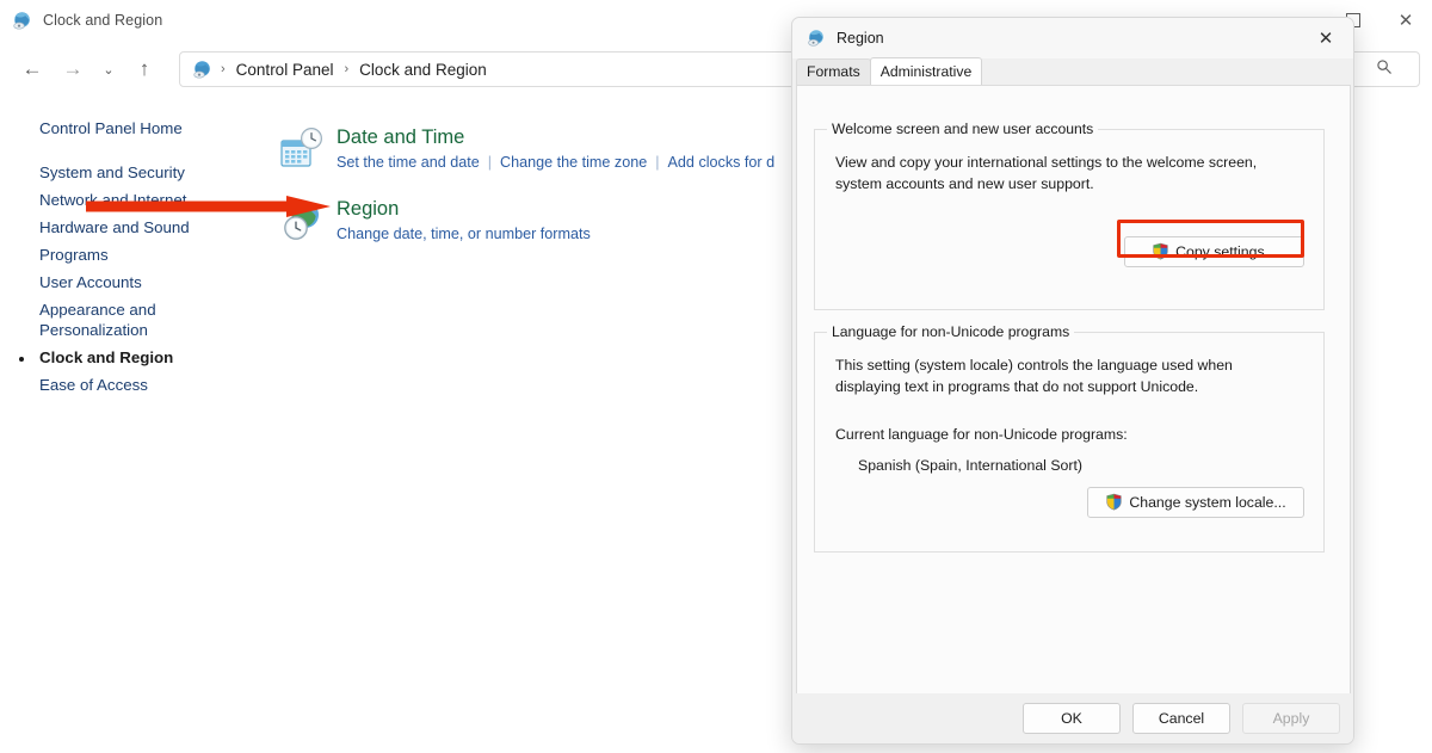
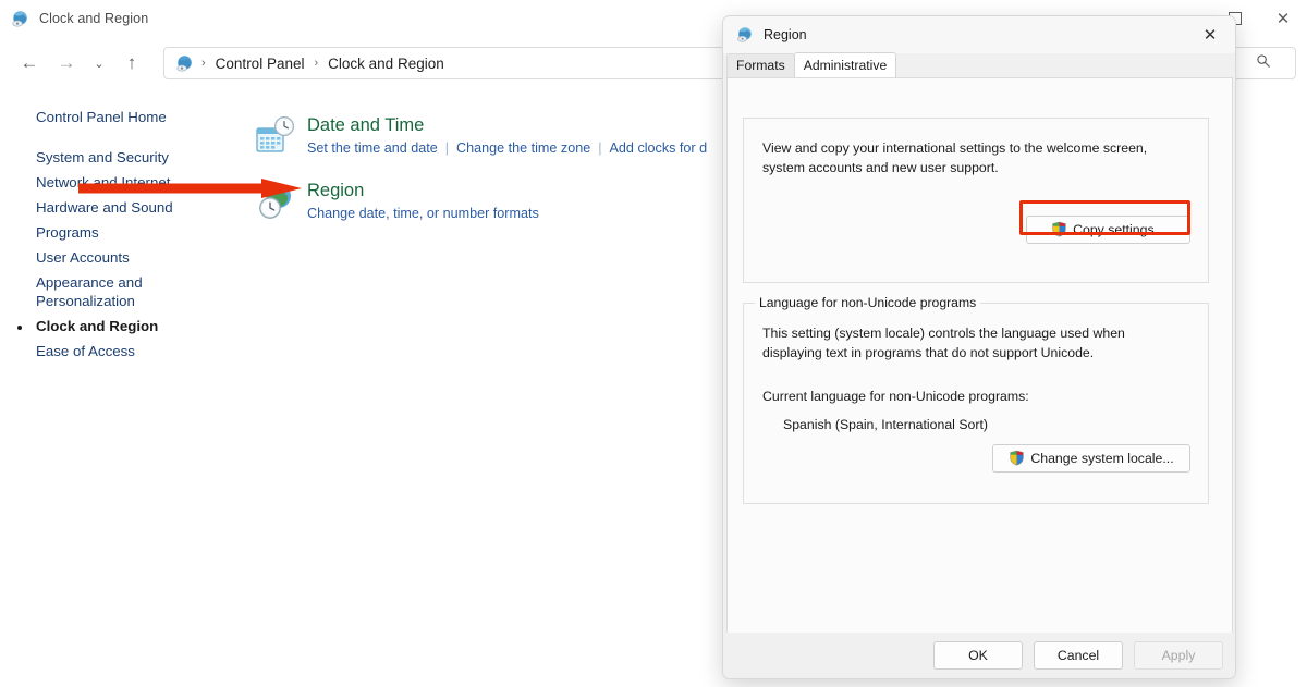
  Clock and Region
  ✕
  ←
  →
  ⌄
  ↑
  ›
  Control Panel
  ›
  Clock and Region
  Control Panel Home
  System and Security
  Network and Internet
  Hardware and Sound
  Programs
  User Accounts
  Appearance and
  Personalization
  Clock and Region
  Ease of Access
  Date and Time
  Set the time and date | Change the time zone | Add clocks for d
  Region
  Change date, time, or number formats
  Region
  ✕
  Formats
  Administrative
- Welcome screen and new user accounts
  View and copy your international settings to the welcome screen, system accounts and new user support.
  Copy settings...
  Language for non-Unicode programs
  This setting (system locale) controls the language used when displaying text in programs that do not support Unicode.
  Current language for non-Unicode programs:
  Spanish (Spain, International Sort)
  Change system locale...
  OK
  Cancel
  Apply
